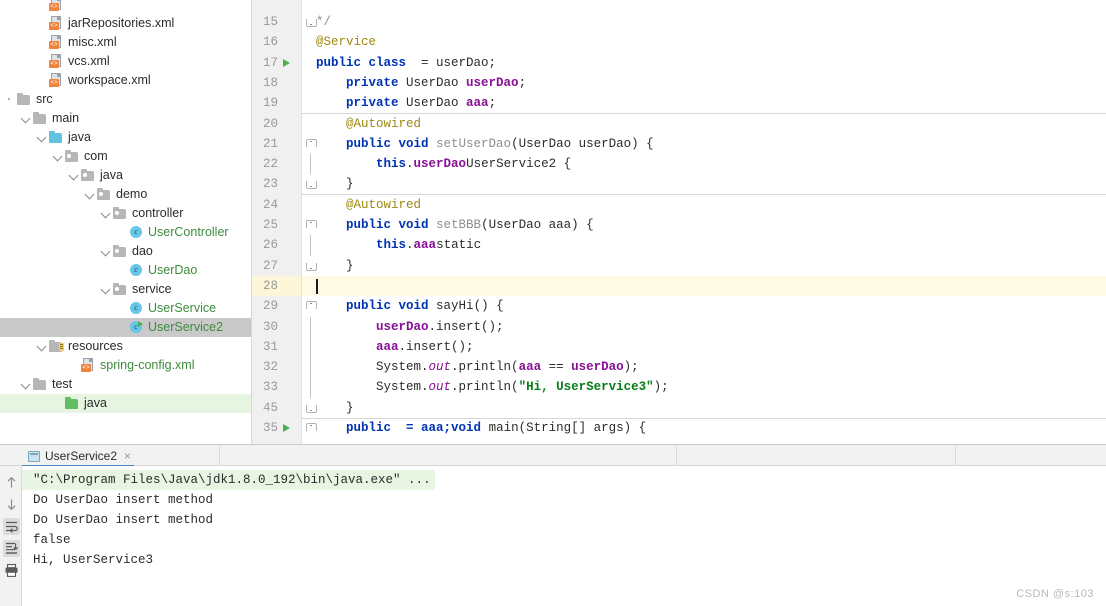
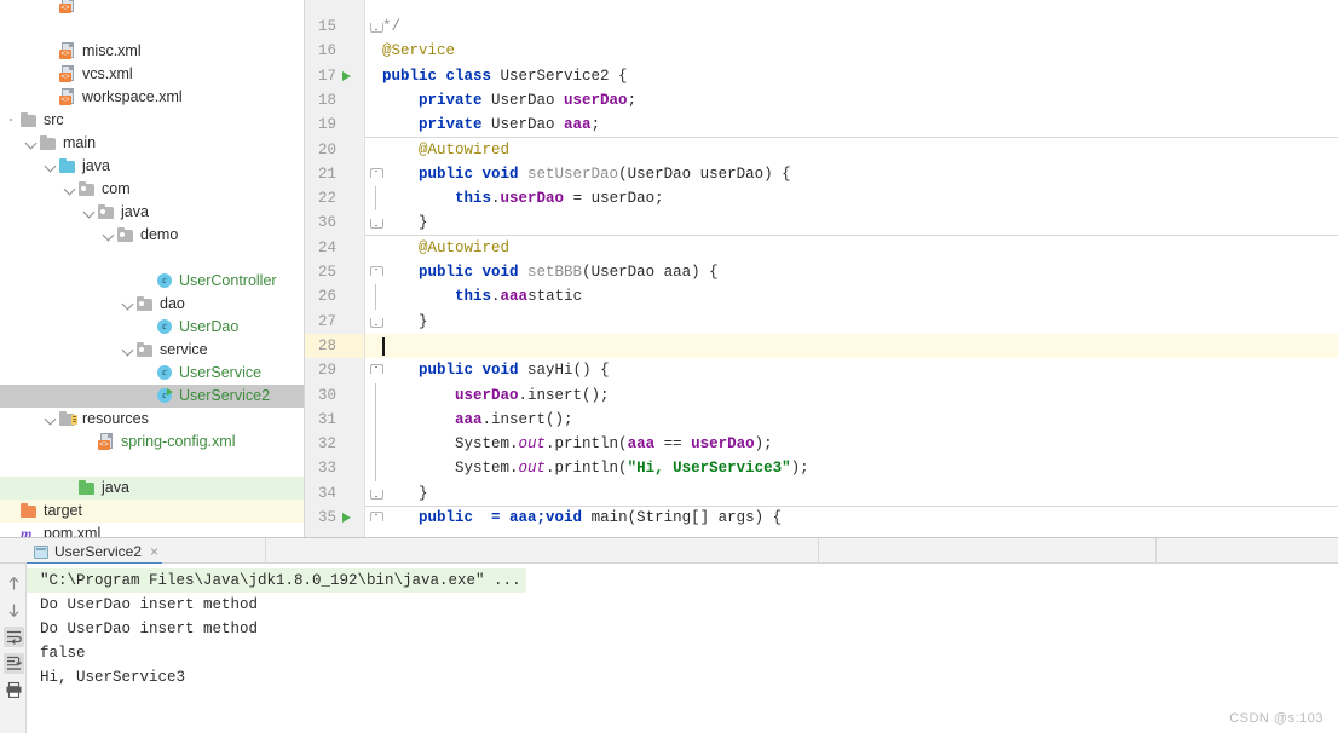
- jarRepositories.xml
  misc.xml
  vcs.xml
  workspace.xml
  src
  main
  java
  com
  java
  demo
- controller
  c
  UserController
  dao
  c
  UserDao
  service
  c
  UserService
  c
  UserService2
  resources
  spring-config.xml
- test
  java
+ target
+ m
+ pom.xml
  15
  */
  16
  @Service
  17
- public class = userDao;
+ public class UserService2 {
  18
  private UserDao userDao;
  19
  private UserDao aaa;
  20
  @Autowired
  21
  public void setUserDao(UserDao userDao) {
  22
- this.userDaoUserService2 {
+ this.userDao = userDao;
- 23
+ 36
  }
  24
  @Autowired
  25
  public void setBBB(UserDao aaa) {
  26
  this.aaastatic
  27
  }
  28
  29
  public void sayHi() {
  30
  userDao.insert();
  31
  aaa.insert();
  32
  System.out.println(aaa == userDao);
  33
  System.out.println("Hi, UserService3");
- 45
+ 34
  }
  35
  public = aaa;void main(String[] args) {
  UserService2
  ×
  "C:\Program Files\Java\jdk1.8.0_192\bin\java.exe" ...
  Do UserDao insert method
  Do UserDao insert method
  false
  Hi, UserService3
  CSDN @s:103
